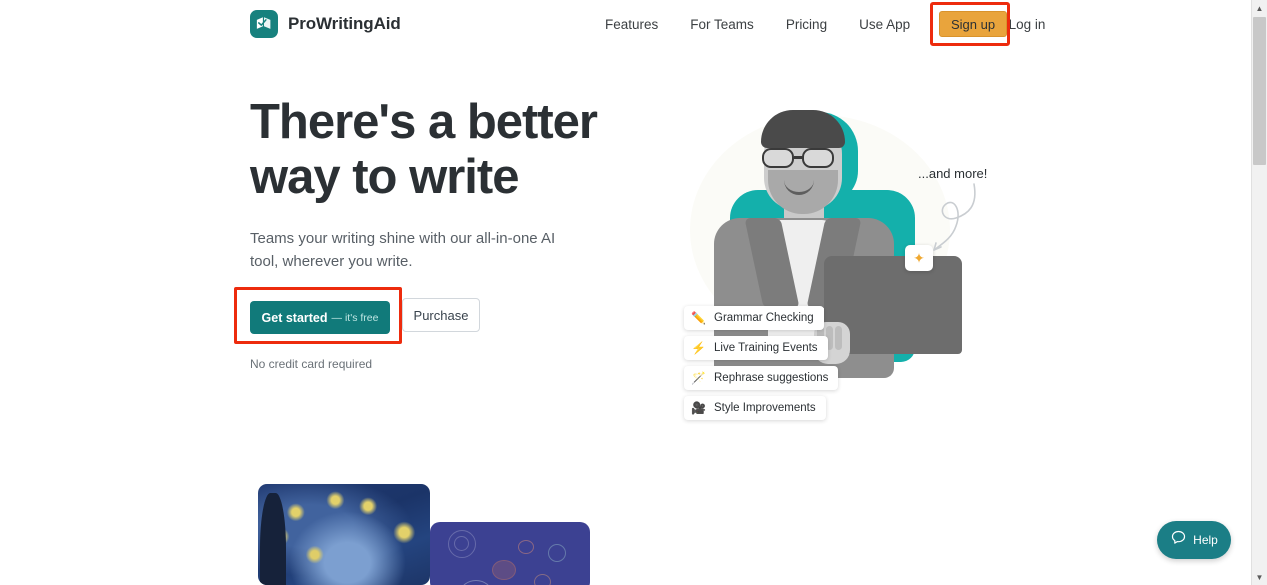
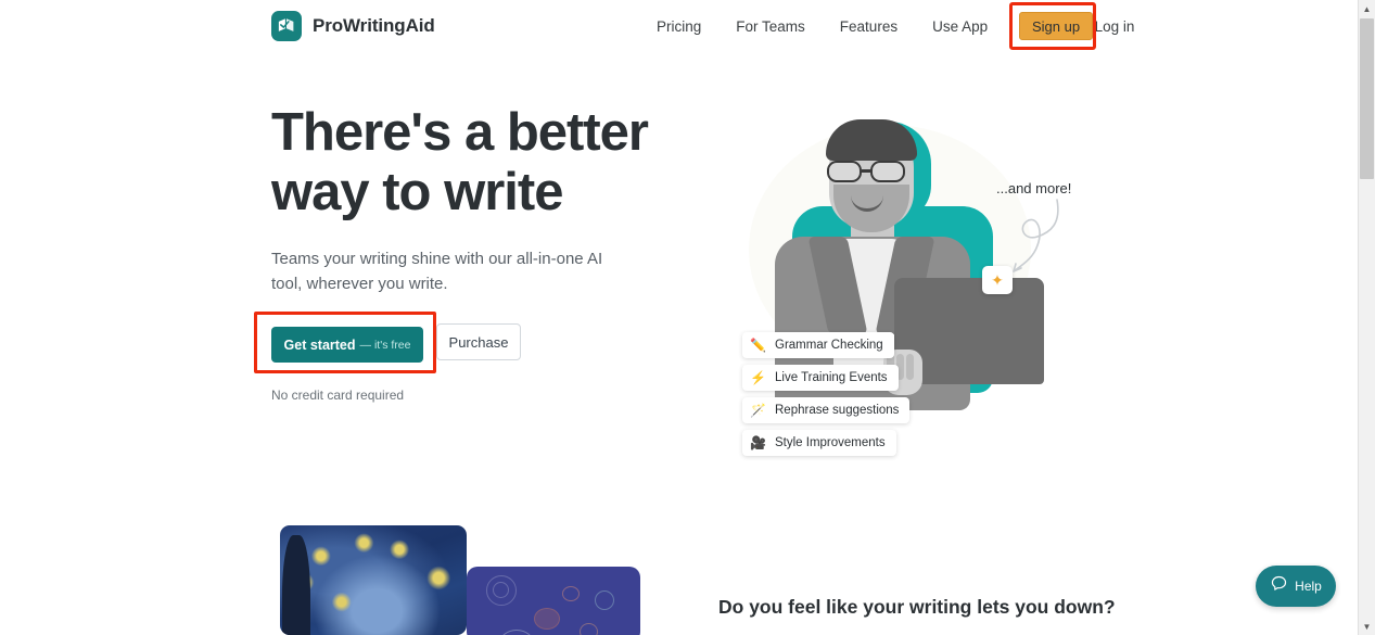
  ProWritingAid
- Features
+ Pricing
  For Teams
- Pricing
+ Features
  Use App
  Log in
  Sign up
  There's a better
  way to write
  Teams your writing shine with our all-in-one AI tool, wherever you write.
  Get started
  — it's free
  Purchase
  No credit card required
  ✏️
  Grammar Checking
  ⚡
  Live Training Events
  🪄
  Rephrase suggestions
  🎥
  Style Improvements
  ✦
  ...and more!
+ Do you feel like your writing lets you down?
  Help
  ▲
  ▼
